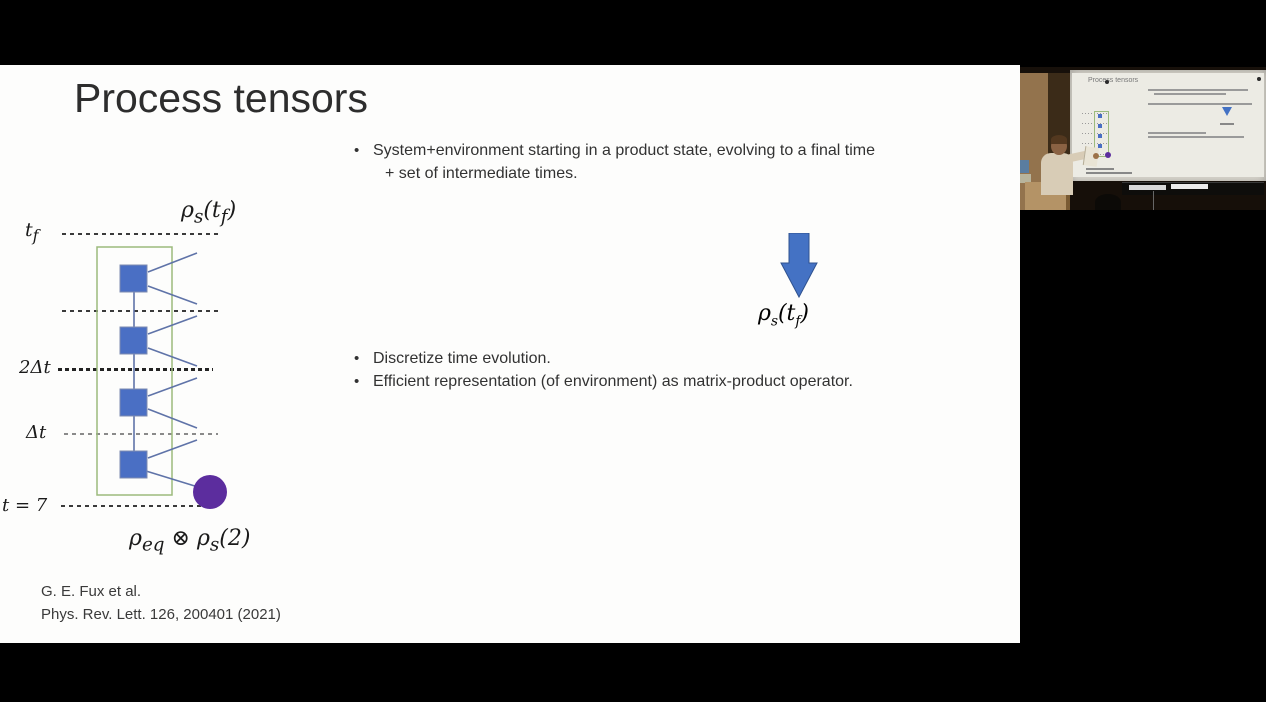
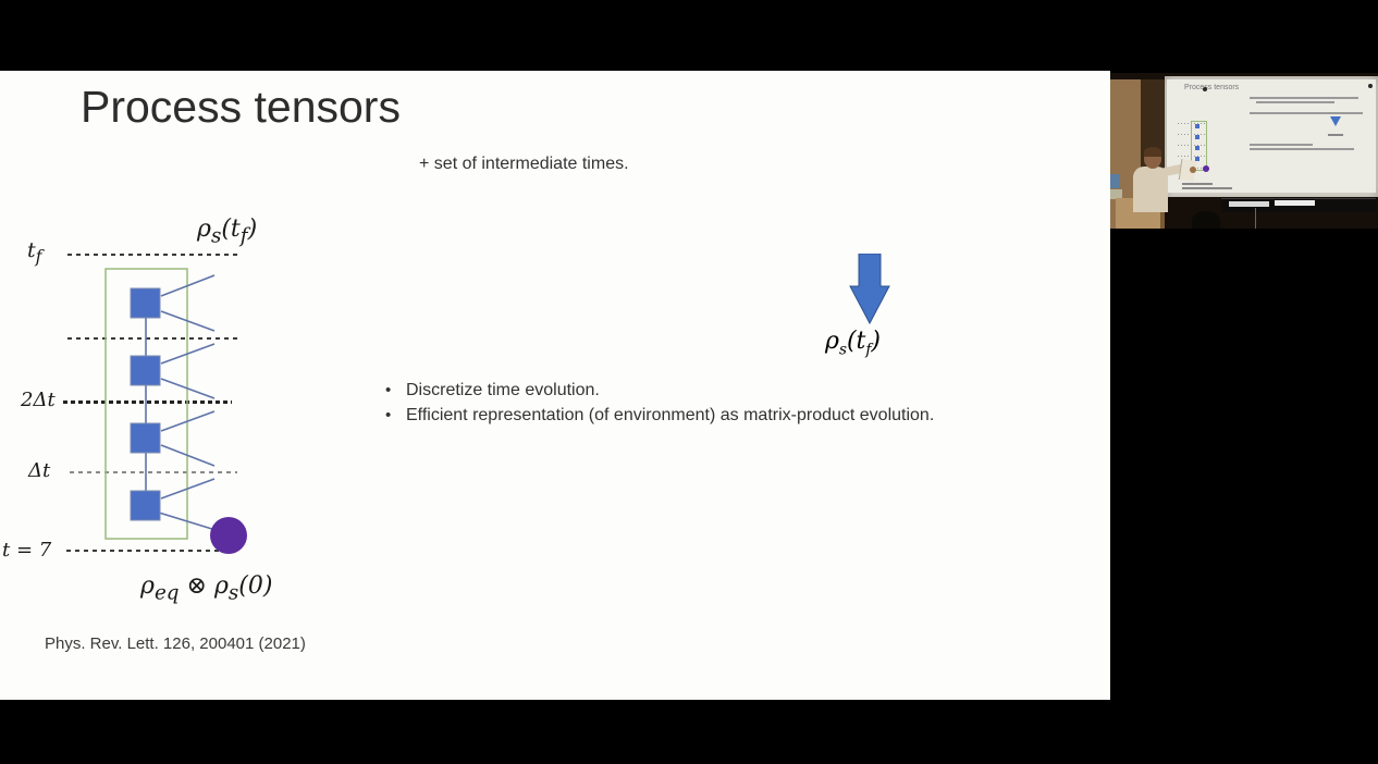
  Process tensors
- System+environment starting in a product state, evolving to a final time
  + set of intermediate times.
  Discretize time evolution.
- Efficient representation (of environment) as matrix-product operator.
+ Efficient representation (of environment) as matrix-product evolution.
  ρs(tf)
  ρs(tf)
  tf
  2Δt
  Δt
  t = 7
- ρeq ⊗ ρs(2)
+ ρeq ⊗ ρs(0)
- G. E. Fux et al.
  Phys. Rev. Lett. 126, 200401 (2021)
